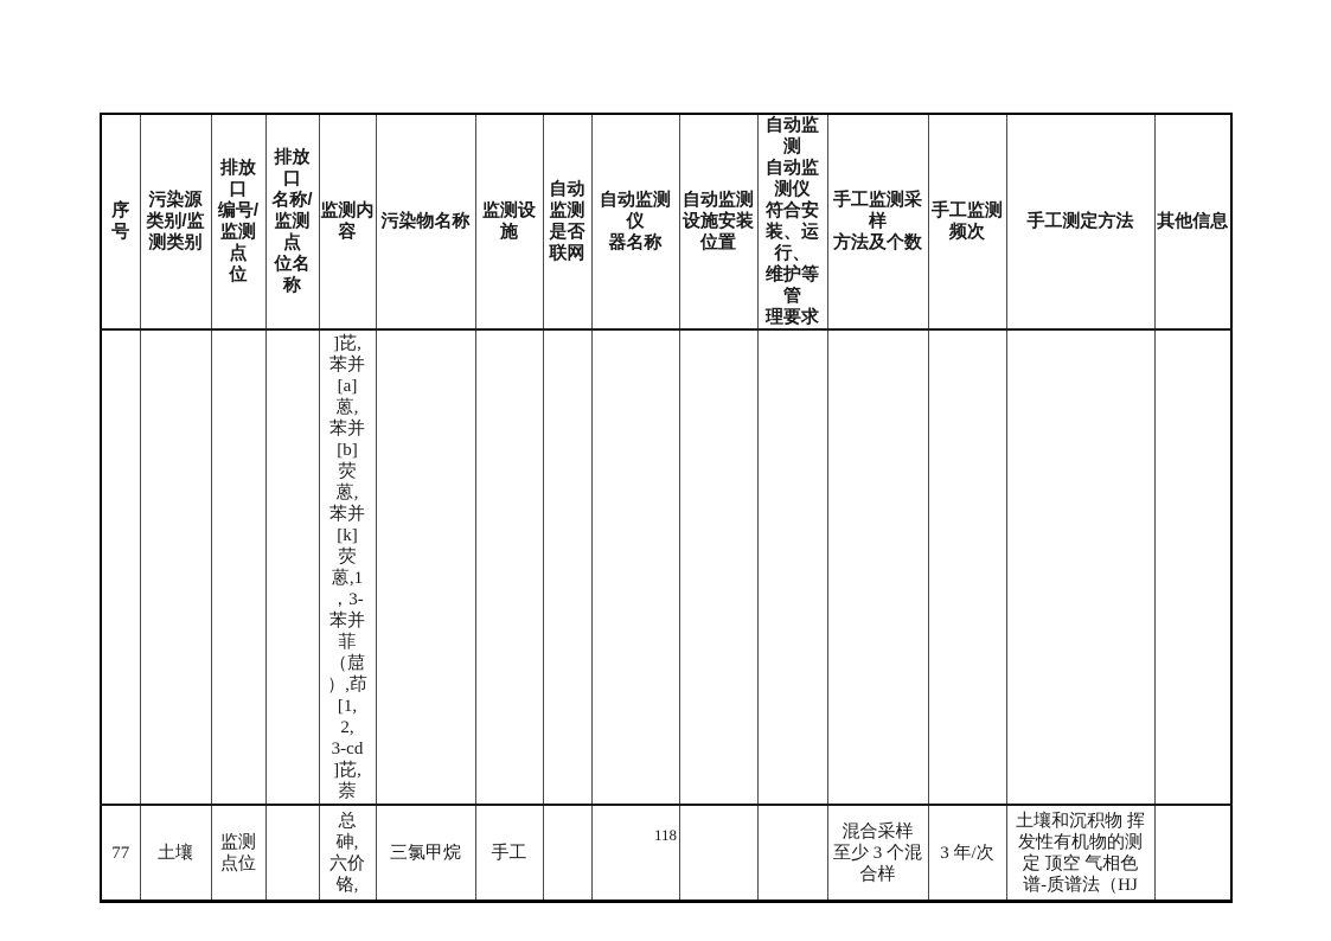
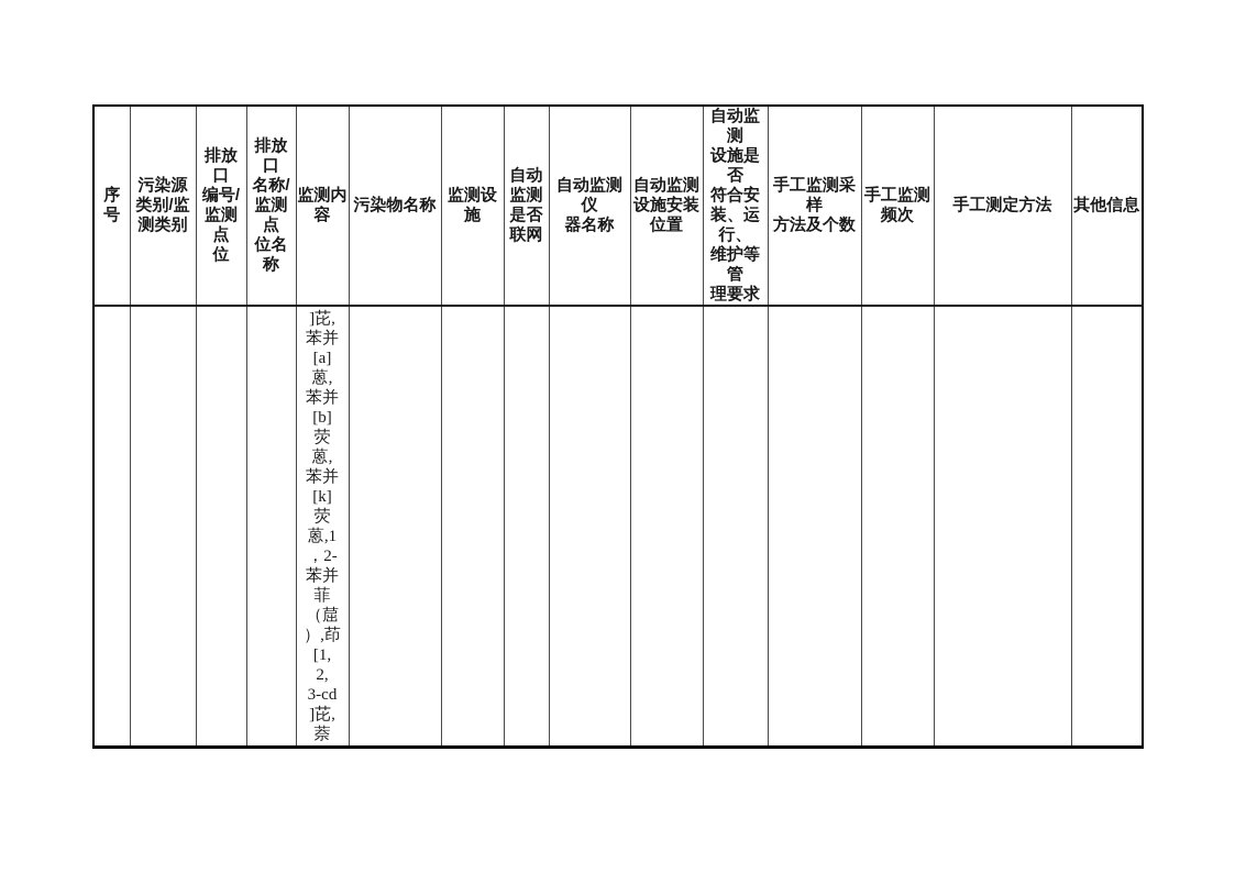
- 序号	污染源 类别/监 测类别	排放口 编号/ 监测点 位	排放口 名称/ 监测点 位名称	监测内 容	污染物名称	监测设施	自动 监测 是否 联网	自动监测仪 器名称	自动监测 设施安装 位置	自动监测 自动监测仪 符合安 装、运行、 维护等管 理要求	手工监测采样 方法及个数	手工监测 频次	手工测定方法	其他信息
+ 序号	污染源 类别/监 测类别	排放口 编号/ 监测点 位	排放口 名称/ 监测点 位名称	监测内 容	污染物名称	监测设施	自动 监测 是否 联网	自动监测仪 器名称	自动监测 设施安装 位置	自动监测 设施是否 符合安 装、运行、 维护等管 理要求	手工监测采样 方法及个数	手工监测 频次	手工测定方法	其他信息
- 				]芘, 苯并 [a] 蒽, 苯并 [b] 荧 蒽, 苯并 [k] 荧 蒽,1 ，3- 苯并 菲 （䓛 ）,茚 [1, 2, 3-cd ]芘, 萘
+ 				]芘, 苯并 [a] 蒽, 苯并 [b] 荧 蒽, 苯并 [k] 荧 蒽,1 ，2- 苯并 菲 （䓛 ）,茚 [1, 2, 3-cd ]芘, 萘
- 77	土壤	监测 点位		总 砷, 六价 铬,	三氯甲烷	手工					混合采样 至少 3 个混 合样	3 年/次	土壤和沉积物 挥 发性有机物的测 定 顶空 气相色 谱-质谱法（HJ
- 118
